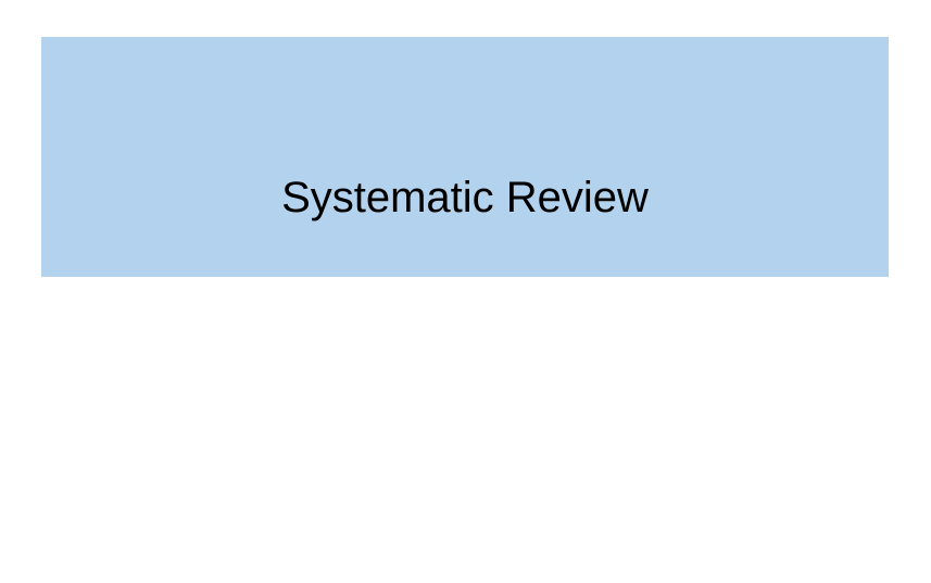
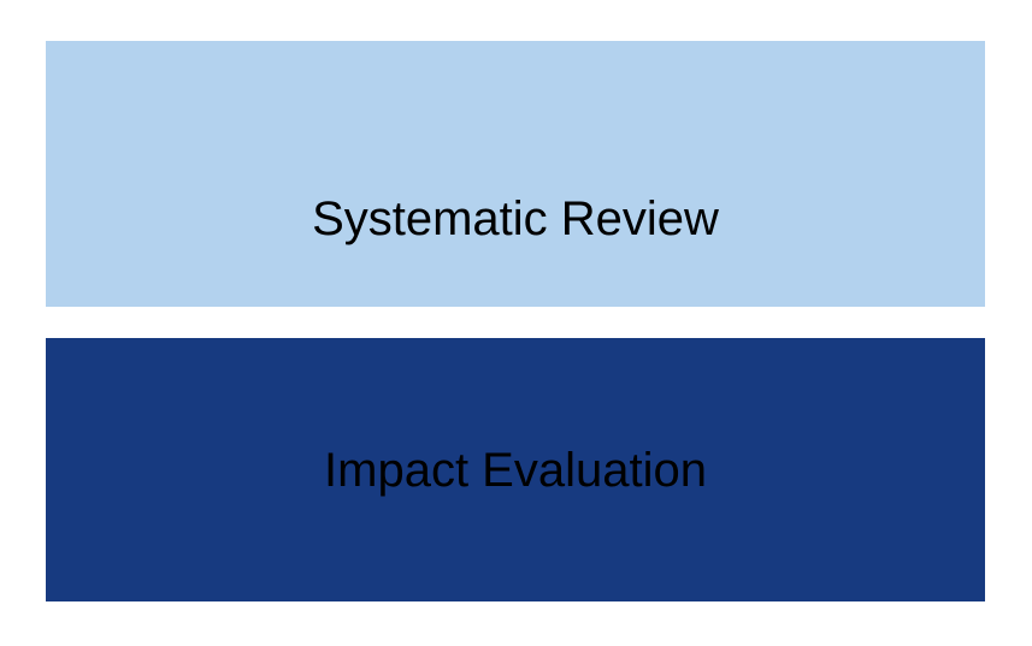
  Systematic Review
+ Impact Evaluation
